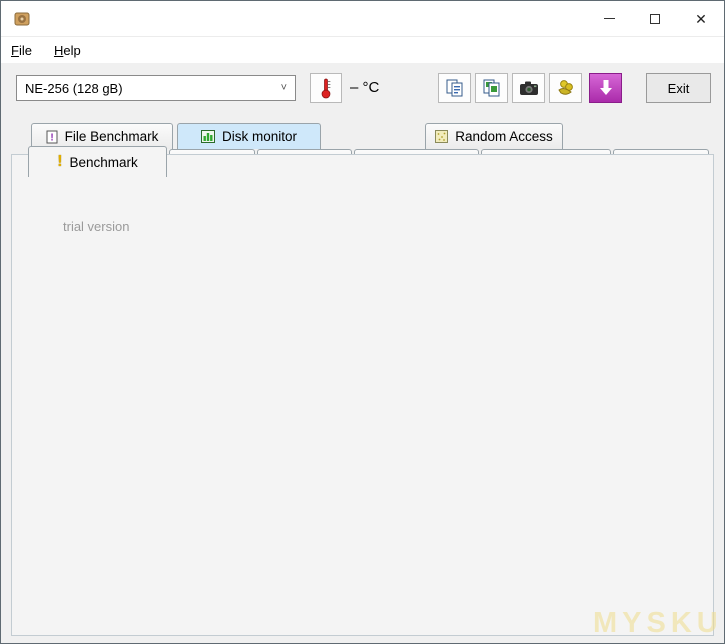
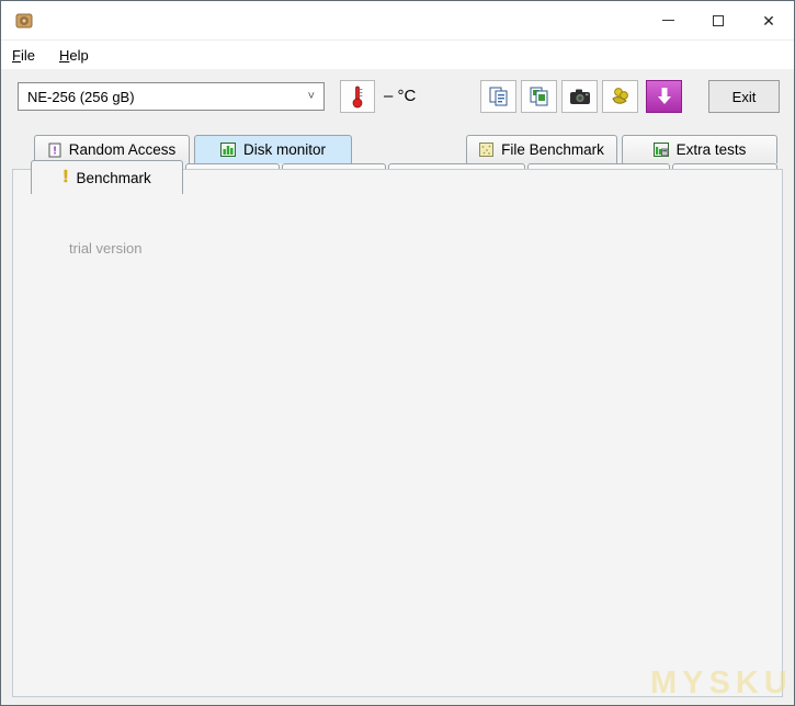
  ✕
  File
  Help
- NE-256 (128 gB)
+ NE-256 (256 gB)
  ˅
  – °C
  Exit
  !
- File Benchmark
+ Random Access
  Disk monitor
- Random Access
+ File Benchmark
+ Extra tests
  !
  Benchmark
  trial version
  MYSKU
